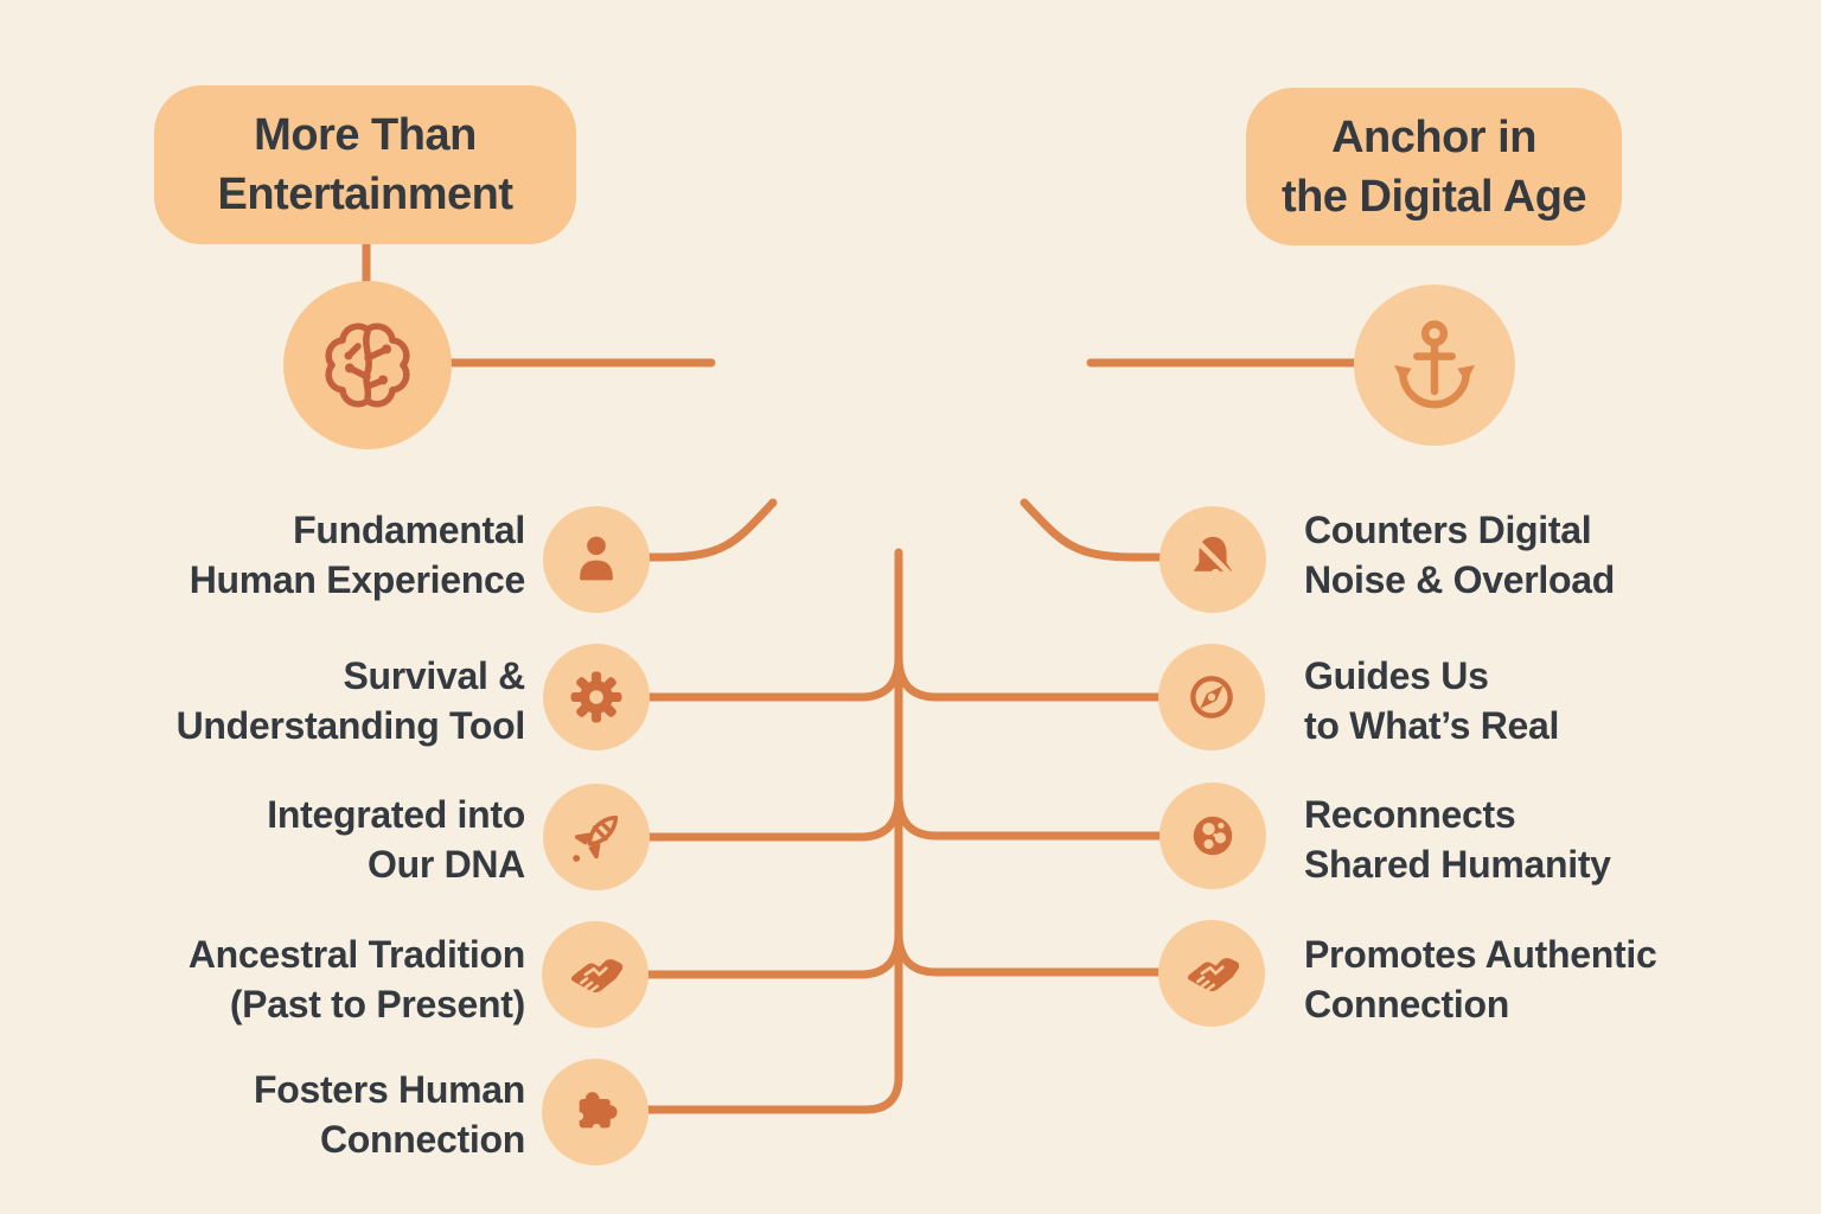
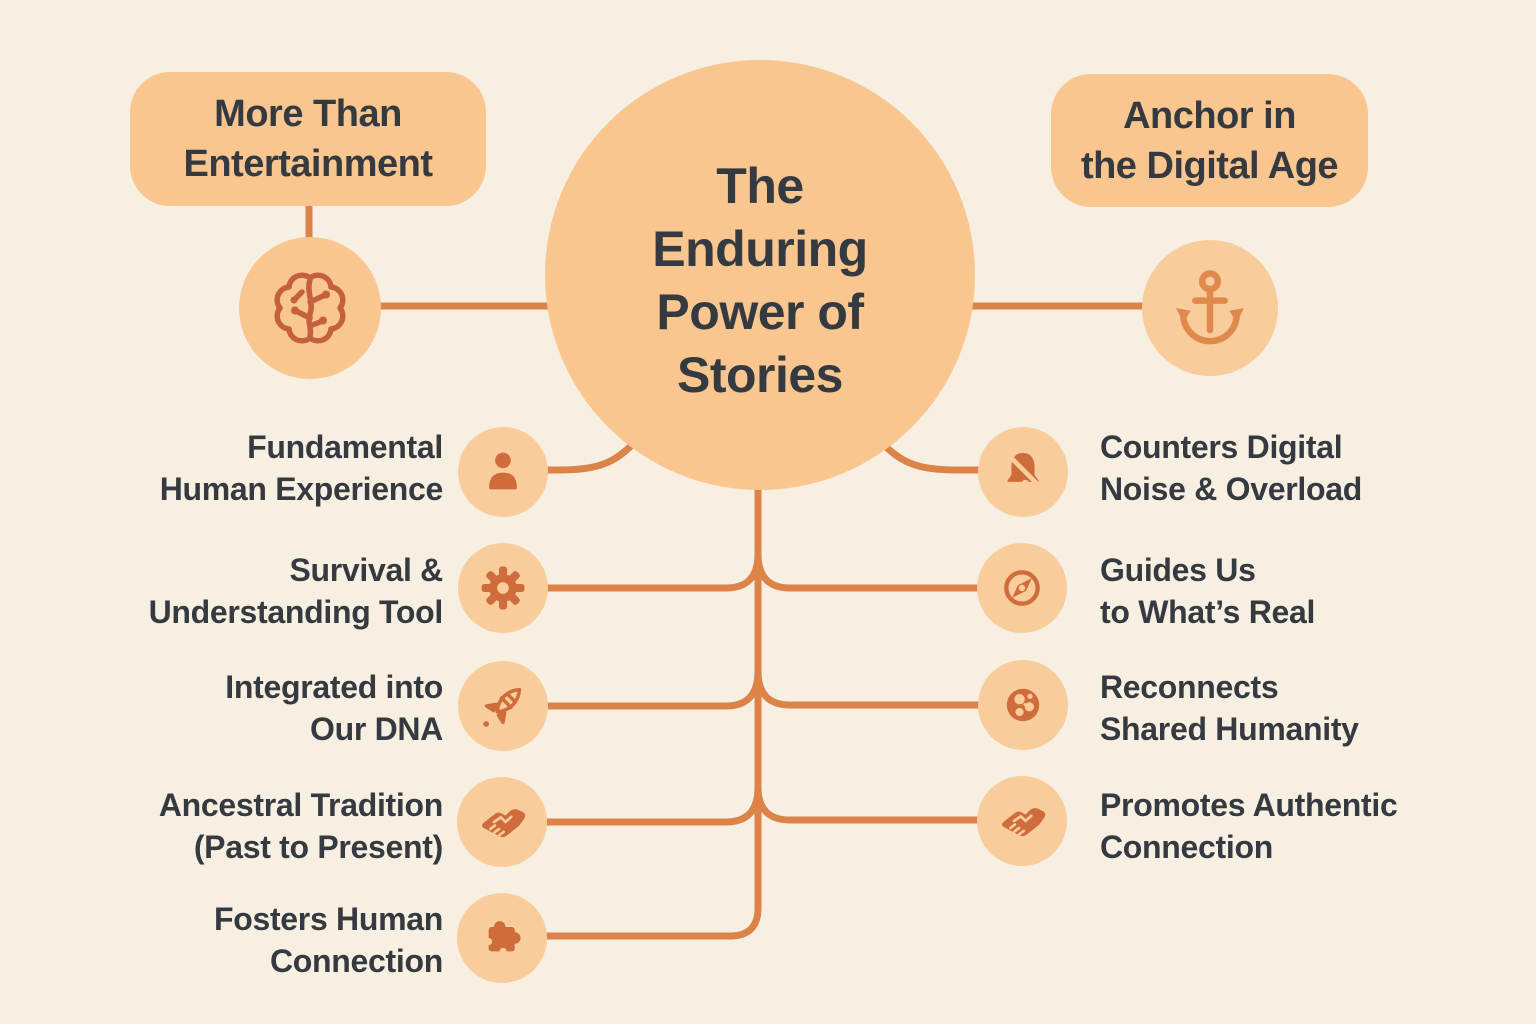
+ The
+ Enduring
+ Power of
+ Stories
  More Than
  Entertainment
  Anchor in
  the Digital Age
  Fundamental
  Human Experience
  Survival &
  Understanding Tool
  Integrated into
  Our DNA
  Ancestral Tradition
  (Past to Present)
  Fosters Human
  Connection
  Counters Digital
  Noise & Overload
  Guides Us
  to What’s Real
  Reconnects
  Shared Humanity
  Promotes Authentic
  Connection
